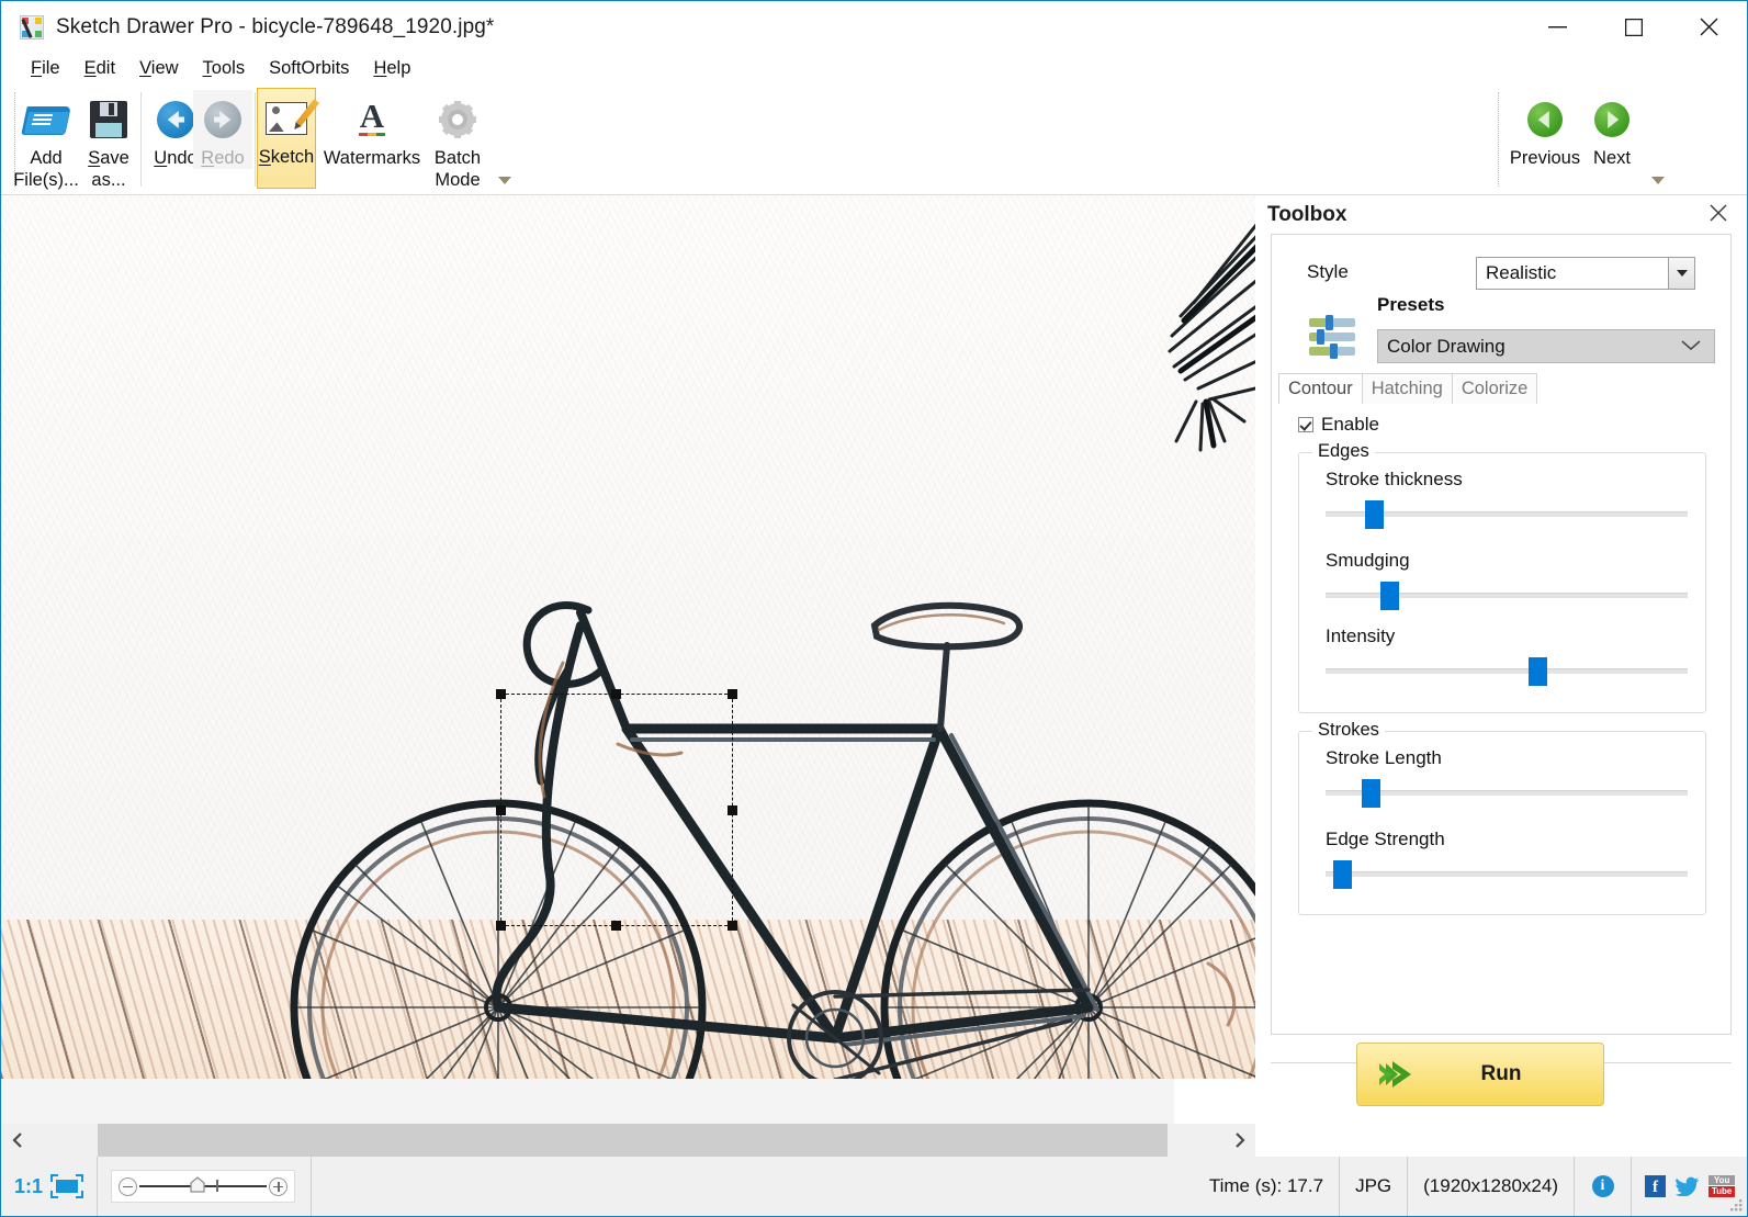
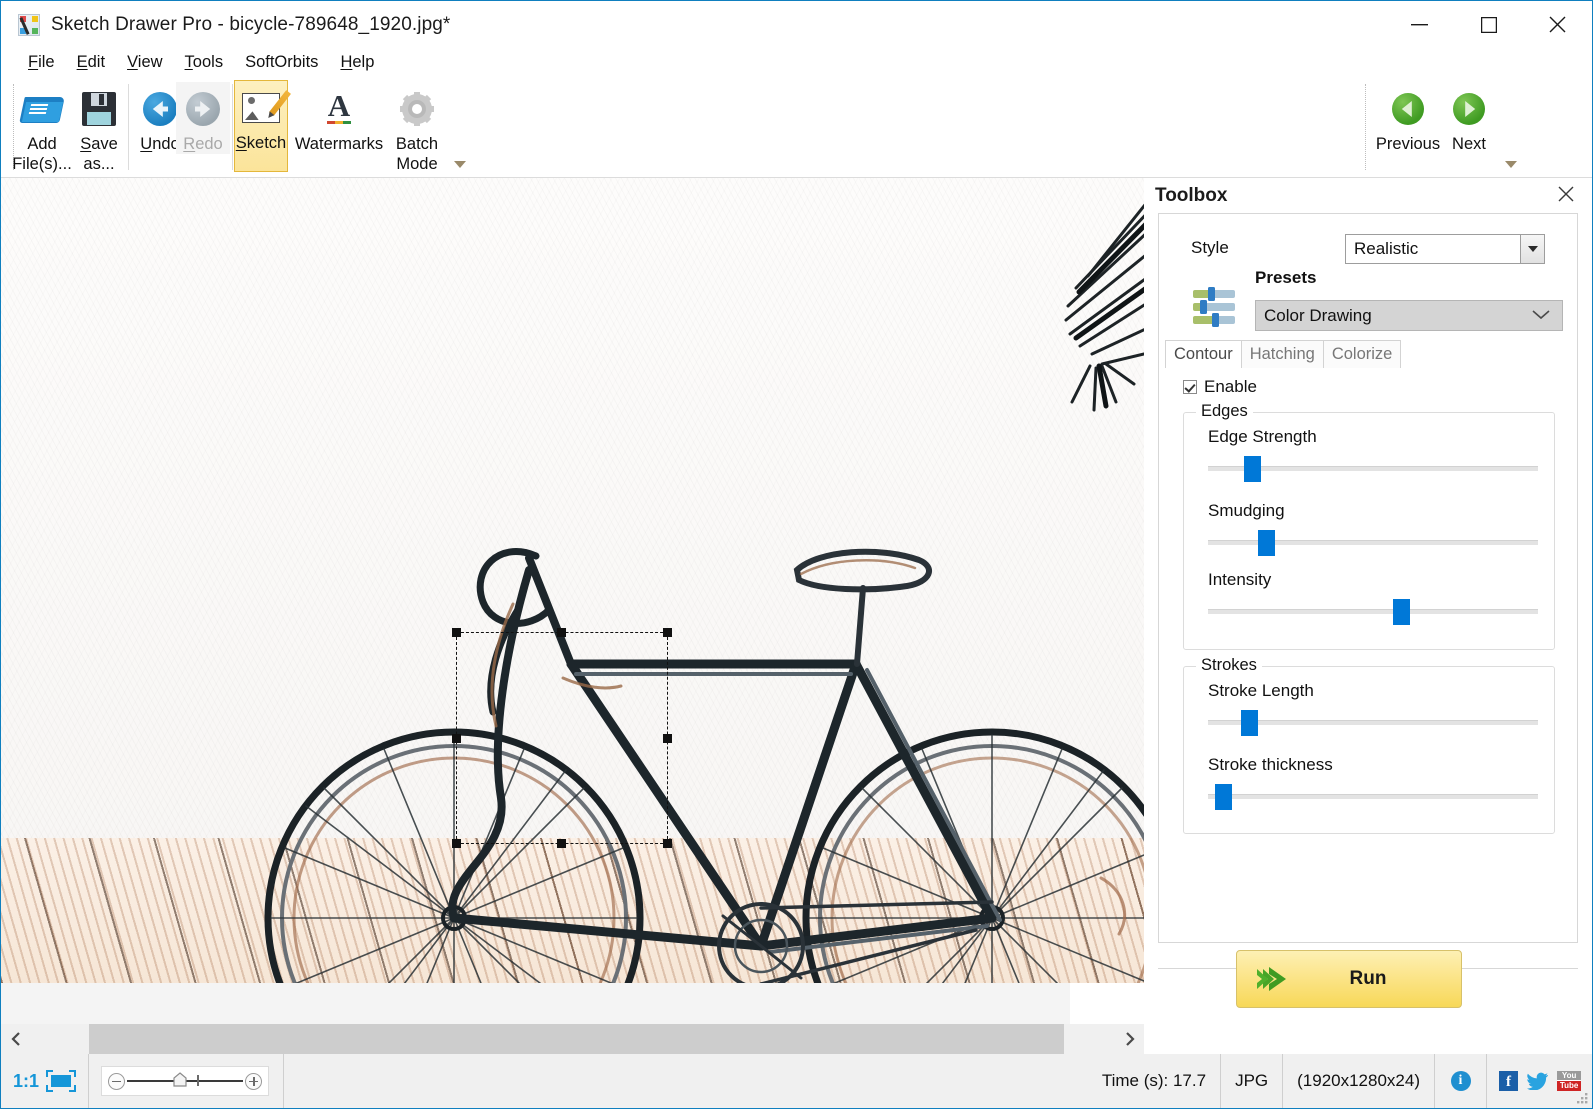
  Sketch Drawer Pro - bicycle-789648_1920.jpg*
  File
  Edit
  View
  Tools
  SoftOrbits
  Help
  Add
  File(s)...
  Save
  as...
  Und
  Redo
  Sketch
  A
  Watermarks
  Batch
  Mode
  Previous
  Next
  Toolbox
  Style
  Realistic
  Presets
  Color Drawing
  Contour
  Hatching
  Colorize
  Enable
  Edges
- Stroke thickness
+ Edge Strength
  Smudging
  Intensity
  Strokes
  Stroke Length
- Edge Strength
+ Stroke thickness
  Run
  1:1
  Time (s): 17.7
  JPG
  (1920x1280x24)
  i
  f
  You
  Tube
